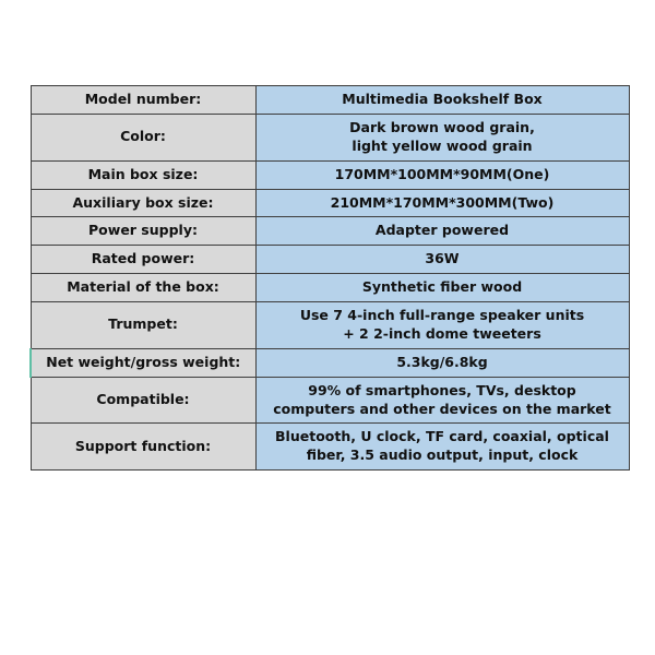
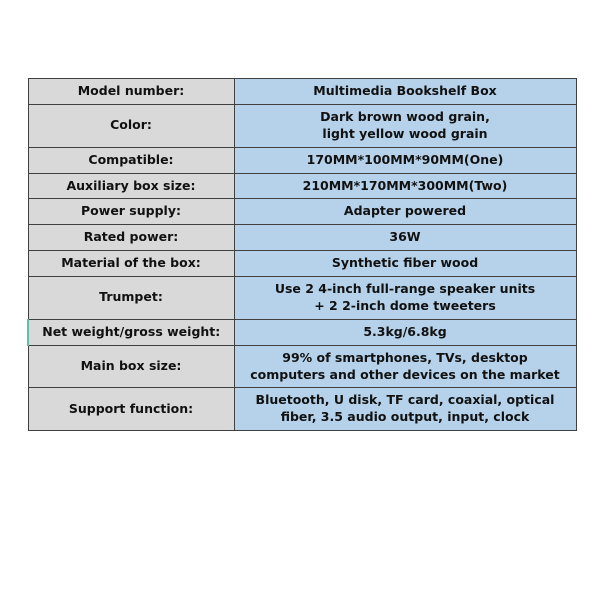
  Model number:	Multimedia Bookshelf Box
  Color:	Dark brown wood grain,light yellow wood grain
- Main box size:	170MM*100MM*90MM(One)
+ Compatible:	170MM*100MM*90MM(One)
  Auxiliary box size:	210MM*170MM*300MM(Two)
  Power supply:	Adapter powered
  Rated power:	36W
  Material of the box:	Synthetic fiber wood
- Trumpet:	Use 7 4-inch full-range speaker units+ 2 2-inch dome tweeters
+ Trumpet:	Use 2 4-inch full-range speaker units+ 2 2-inch dome tweeters
  Net weight/gross weight:	5.3kg/6.8kg
- Compatible:	99% of smartphones, TVs, desktopcomputers and other devices on the market
+ Main box size:	99% of smartphones, TVs, desktopcomputers and other devices on the market
- Support function:	Bluetooth, U clock, TF card, coaxial, opticalfiber, 3.5 audio output, input, clock
+ Support function:	Bluetooth, U disk, TF card, coaxial, opticalfiber, 3.5 audio output, input, clock
